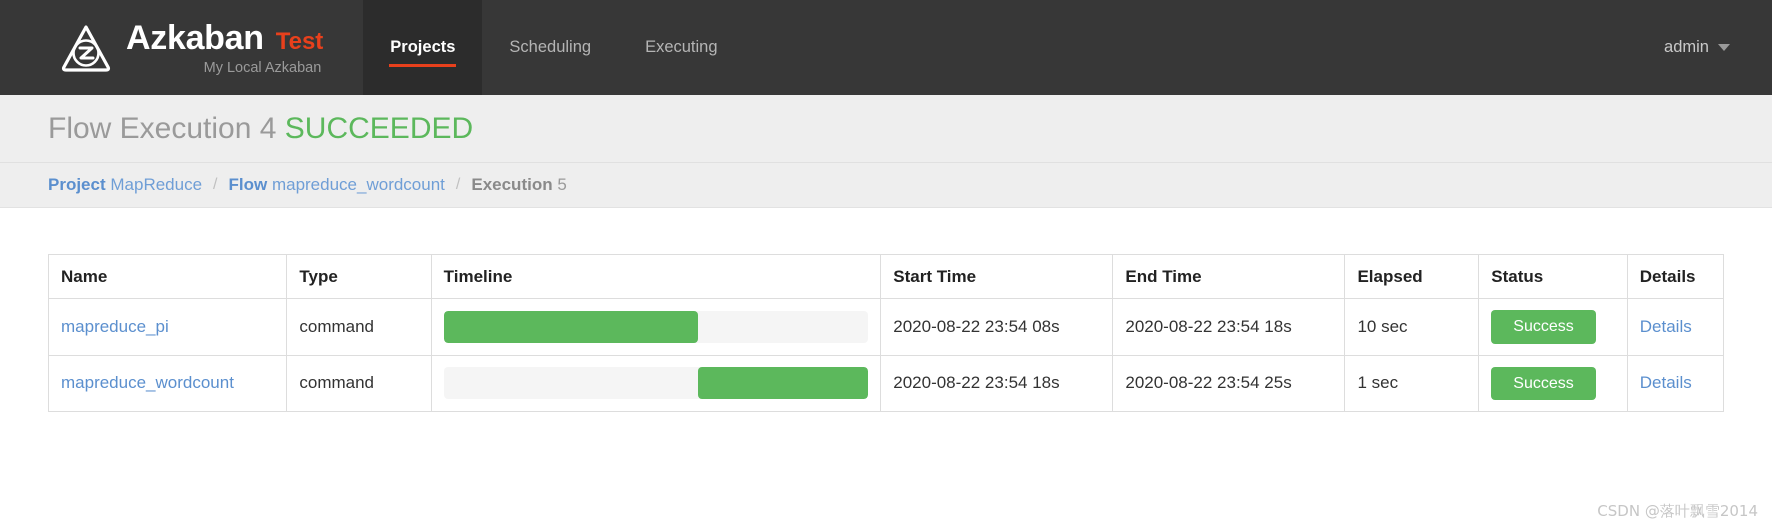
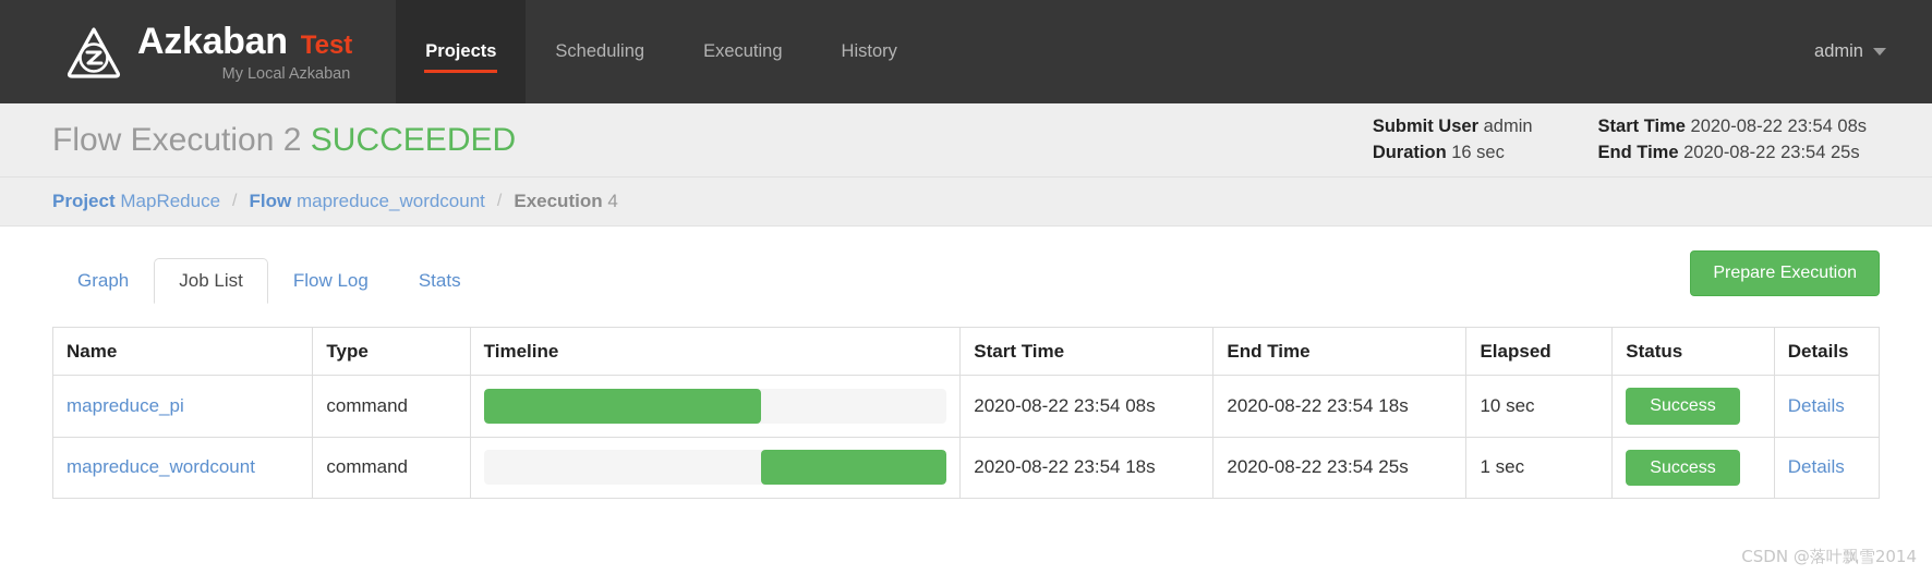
  Azkaban
  Test
  My Local Azkaban
  Projects
  Scheduling
  Executing
+ History
  admin
- Flow Execution 4 SUCCEEDED
+ Flow Execution 2 SUCCEEDED
+ Submit User admin
+ Duration 16 sec
+ Start Time 2020-08-22 23:54 08s
+ End Time 2020-08-22 23:54 25s
  Project MapReduce
  /
  Flow mapreduce_wordcount
  /
- Execution 5
+ Execution 4
+ Graph
+ Job List
+ Flow Log
+ Stats
+ Prepare Execution
  Name	Type	Timeline	Start Time	End Time	Elapsed	Status	Details
  mapreduce_pi	command		2020-08-22 23:54 08s	2020-08-22 23:54 18s	10 sec	Success	Details
  mapreduce_wordcount	command		2020-08-22 23:54 18s	2020-08-22 23:54 25s	1 sec	Success	Details
  CSDN @落叶飘雪2014
